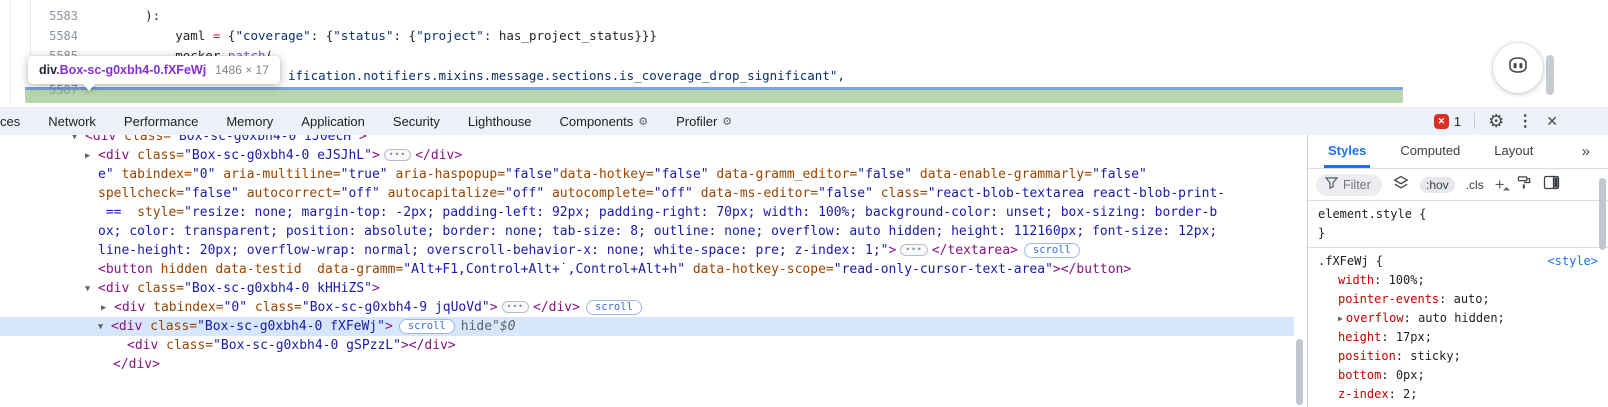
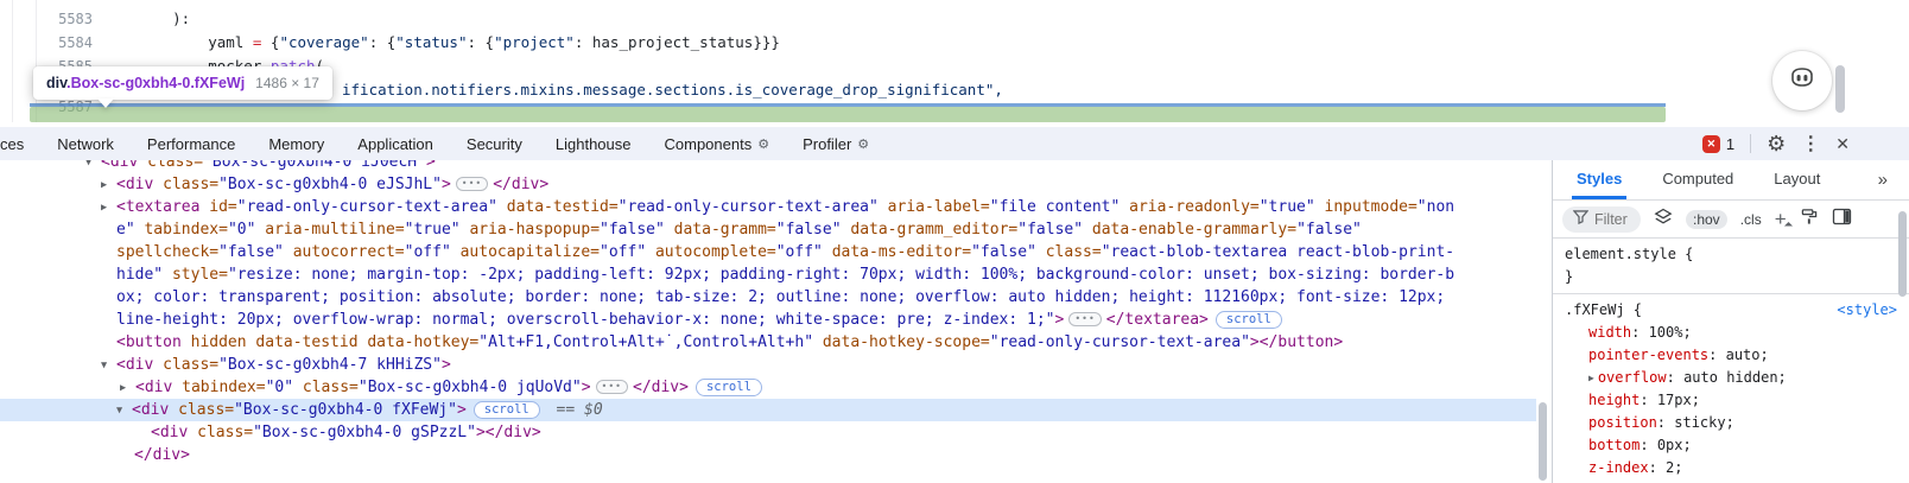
  5583
  ):
  5584
  yaml = {"coverage": {"status": {"project": has_project_status}}}
  ification.notifiers.mixins.message.sections.is_coverage_drop_significant",
  5587
  div.Box-sc-g0xbh4-0.fXFeWj
  1486 × 17
  ces
  Network
  Performance
  Memory
  Application
  Security
  Lighthouse
  Components
  ⚙
  Profiler
  ⚙
  ✕
  1
  ⚙
  ⋮
  ✕
  ▼ <div class="Box-sc-g0xbh4-0 iJ0ecH">
  ▶ <div class="Box-sc-g0xbh4-0 eJSJhL"> ••• </div>
+ ▶ <textarea id="read-only-cursor-text-area" data-testid="read-only-cursor-text-area" aria-label="file content" aria-readonly="true" inputmode="non
- e" tabindex="0" aria-multiline="true" aria-haspopup="false"data-hotkey="false" data-gramm_editor="false" data-enable-grammarly="false"
+ e" tabindex="0" aria-multiline="true" aria-haspopup="false" data-gramm="false" data-gramm_editor="false" data-enable-grammarly="false"
  spellcheck="false" autocorrect="off" autocapitalize="off" autocomplete="off" data-ms-editor="false" class="react-blob-textarea react-blob-print-
- == style="resize: none; margin-top: -2px; padding-left: 92px; padding-right: 70px; width: 100%; background-color: unset; box-sizing: border-b
+ hide" style="resize: none; margin-top: -2px; padding-left: 92px; padding-right: 70px; width: 100%; background-color: unset; box-sizing: border-b
- ox; color: transparent; position: absolute; border: none; tab-size: 8; outline: none; overflow: auto hidden; height: 112160px; font-size: 12px;
+ ox; color: transparent; position: absolute; border: none; tab-size: 2; outline: none; overflow: auto hidden; height: 112160px; font-size: 12px;
  line-height: 20px; overflow-wrap: normal; overscroll-behavior-x: none; white-space: pre; z-index: 1;"> ••• </textarea> scroll
- <button hidden data-testid data-gramm="Alt+F1,Control+Alt+˙,Control+Alt+h" data-hotkey-scope="read-only-cursor-text-area"></button>
+ <button hidden data-testid data-hotkey="Alt+F1,Control+Alt+˙,Control+Alt+h" data-hotkey-scope="read-only-cursor-text-area"></button>
- ▼ <div class="Box-sc-g0xbh4-0 kHHiZS">
+ ▼ <div class="Box-sc-g0xbh4-7 kHHiZS">
- ▶ <div tabindex="0" class="Box-sc-g0xbh4-9 jqUoVd"> ••• </div> scroll
+ ▶ <div tabindex="0" class="Box-sc-g0xbh4-0 jqUoVd"> ••• </div> scroll
- ▼ <div class="Box-sc-g0xbh4-0 fXFeWj"> scroll hide"$0
+ ▼ <div class="Box-sc-g0xbh4-0 fXFeWj"> scroll == $0
  <div class="Box-sc-g0xbh4-0 gSPzzL"></div>
  </div>
  Styles
  Computed
  Layout
  »
  Filter
  :hov
  .cls
  +
  element.style {
  }
  .fXFeWj {
  <style>
  width: 100%;
  pointer-events: auto;
  ▶ overflow: auto hidden;
  height: 17px;
  position: sticky;
  bottom: 0px;
  z-index: 2;
